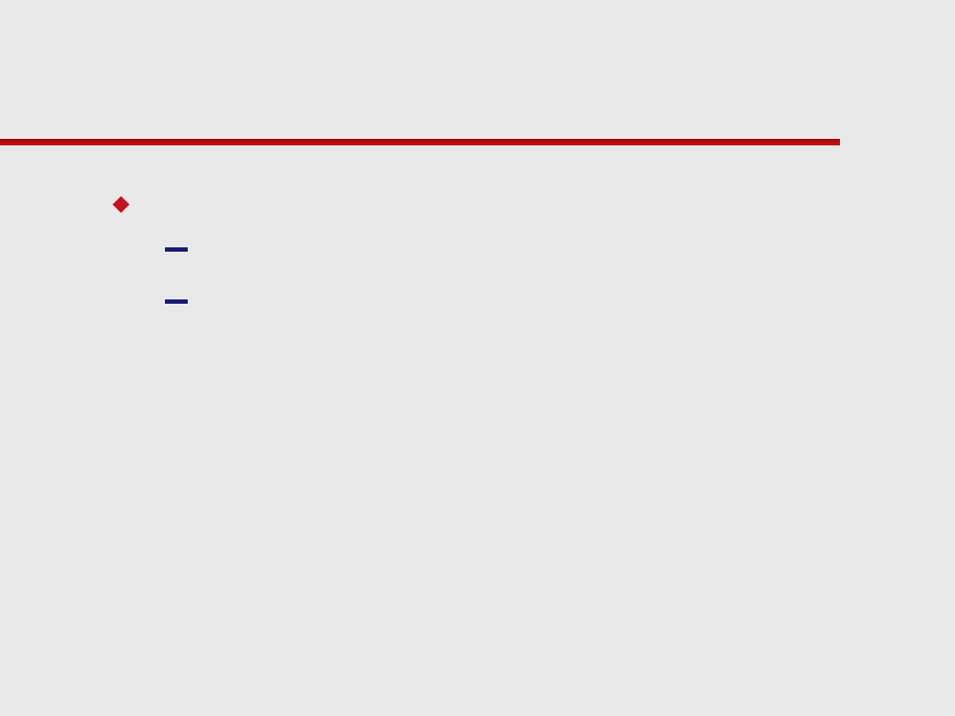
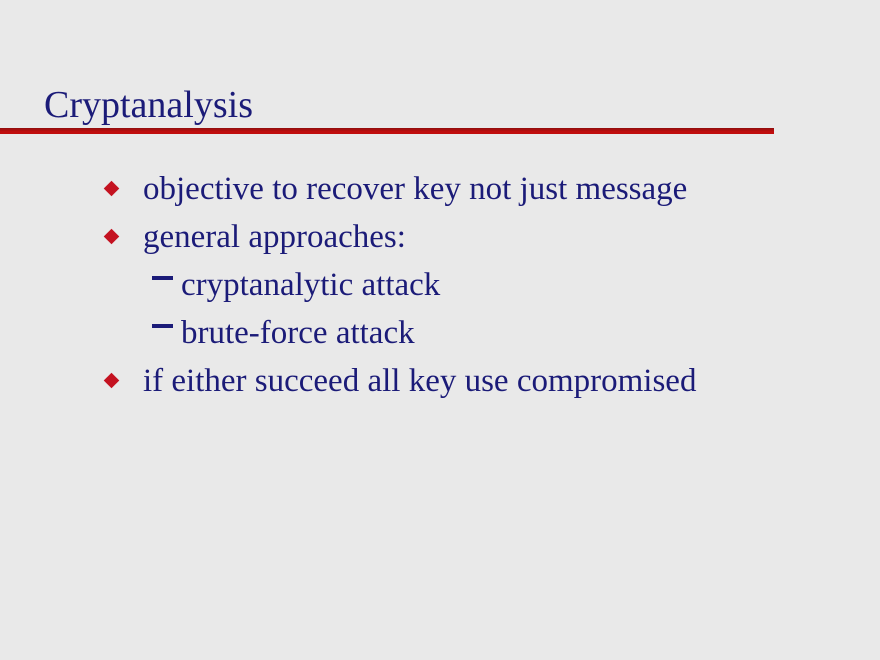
+ Cryptanalysis
+ objective to recover key not just message
+ general approaches:
+ cryptanalytic attack
+ brute-force attack
+ if either succeed all key use compromised
